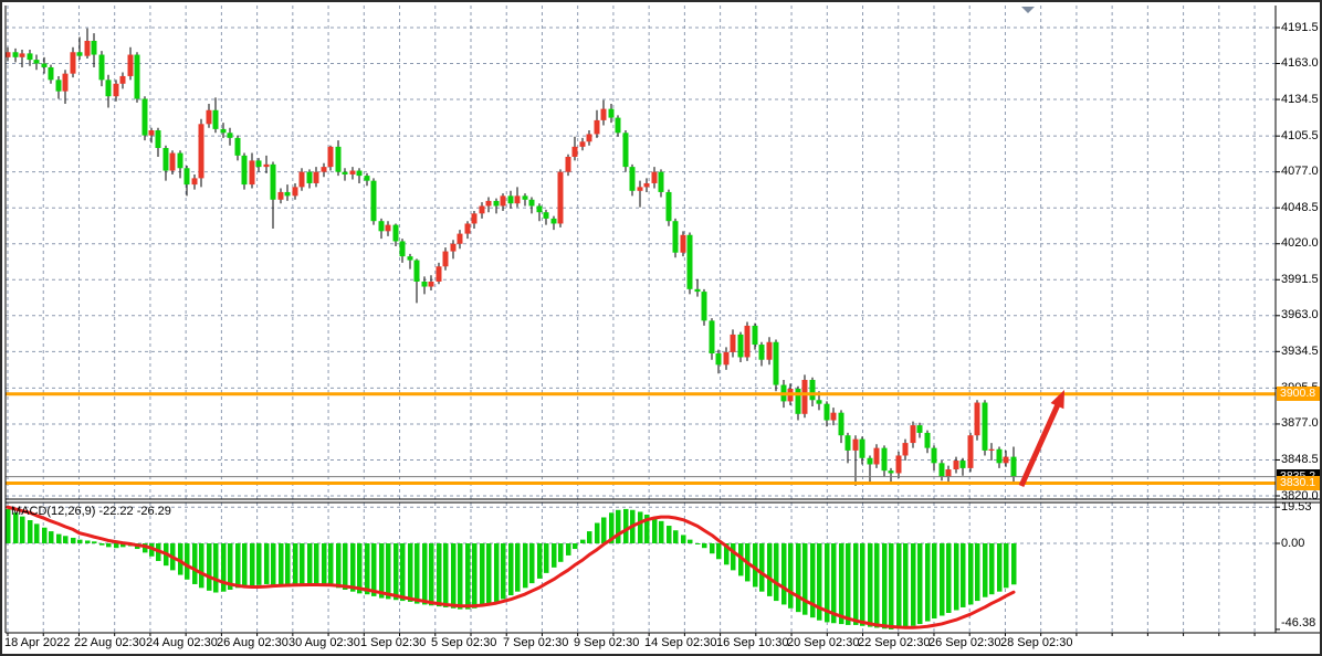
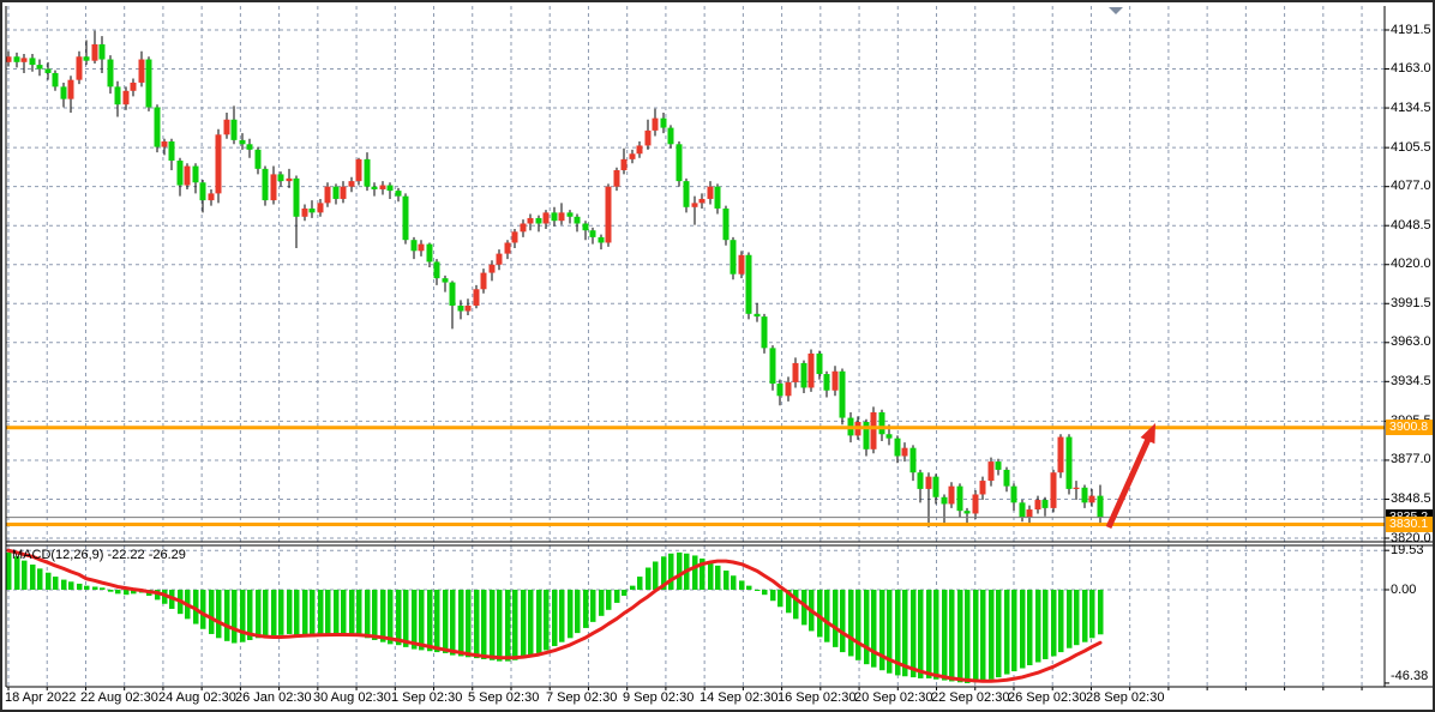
  MACD(12,26,9) -22.22 -26.29
  4191.5
  4163.0
  4134.5
  4105.5
  4077.0
  4048.5
  4020.0
  3991.5
  3963.0
  3934.5
  3877.0
  3848.5
  3820.0
  19.53
  0.00
  -46.38
  18 Apr 2022
  22 Aug 02:30
  24 Aug 02:30
- 26 Aug 02:30
+ 26 Jan 02:30
  30 Aug 02:30
  1 Sep 02:30
  5 Sep 02:30
  7 Sep 02:30
  9 Sep 02:30
  14 Sep 02:30
- 16 Sep 10:30
+ 16 Sep 02:30
  20 Sep 02:30
  22 Sep 02:30
  26 Sep 02:30
  28 Sep 02:30
  3900.8
  3830.1
